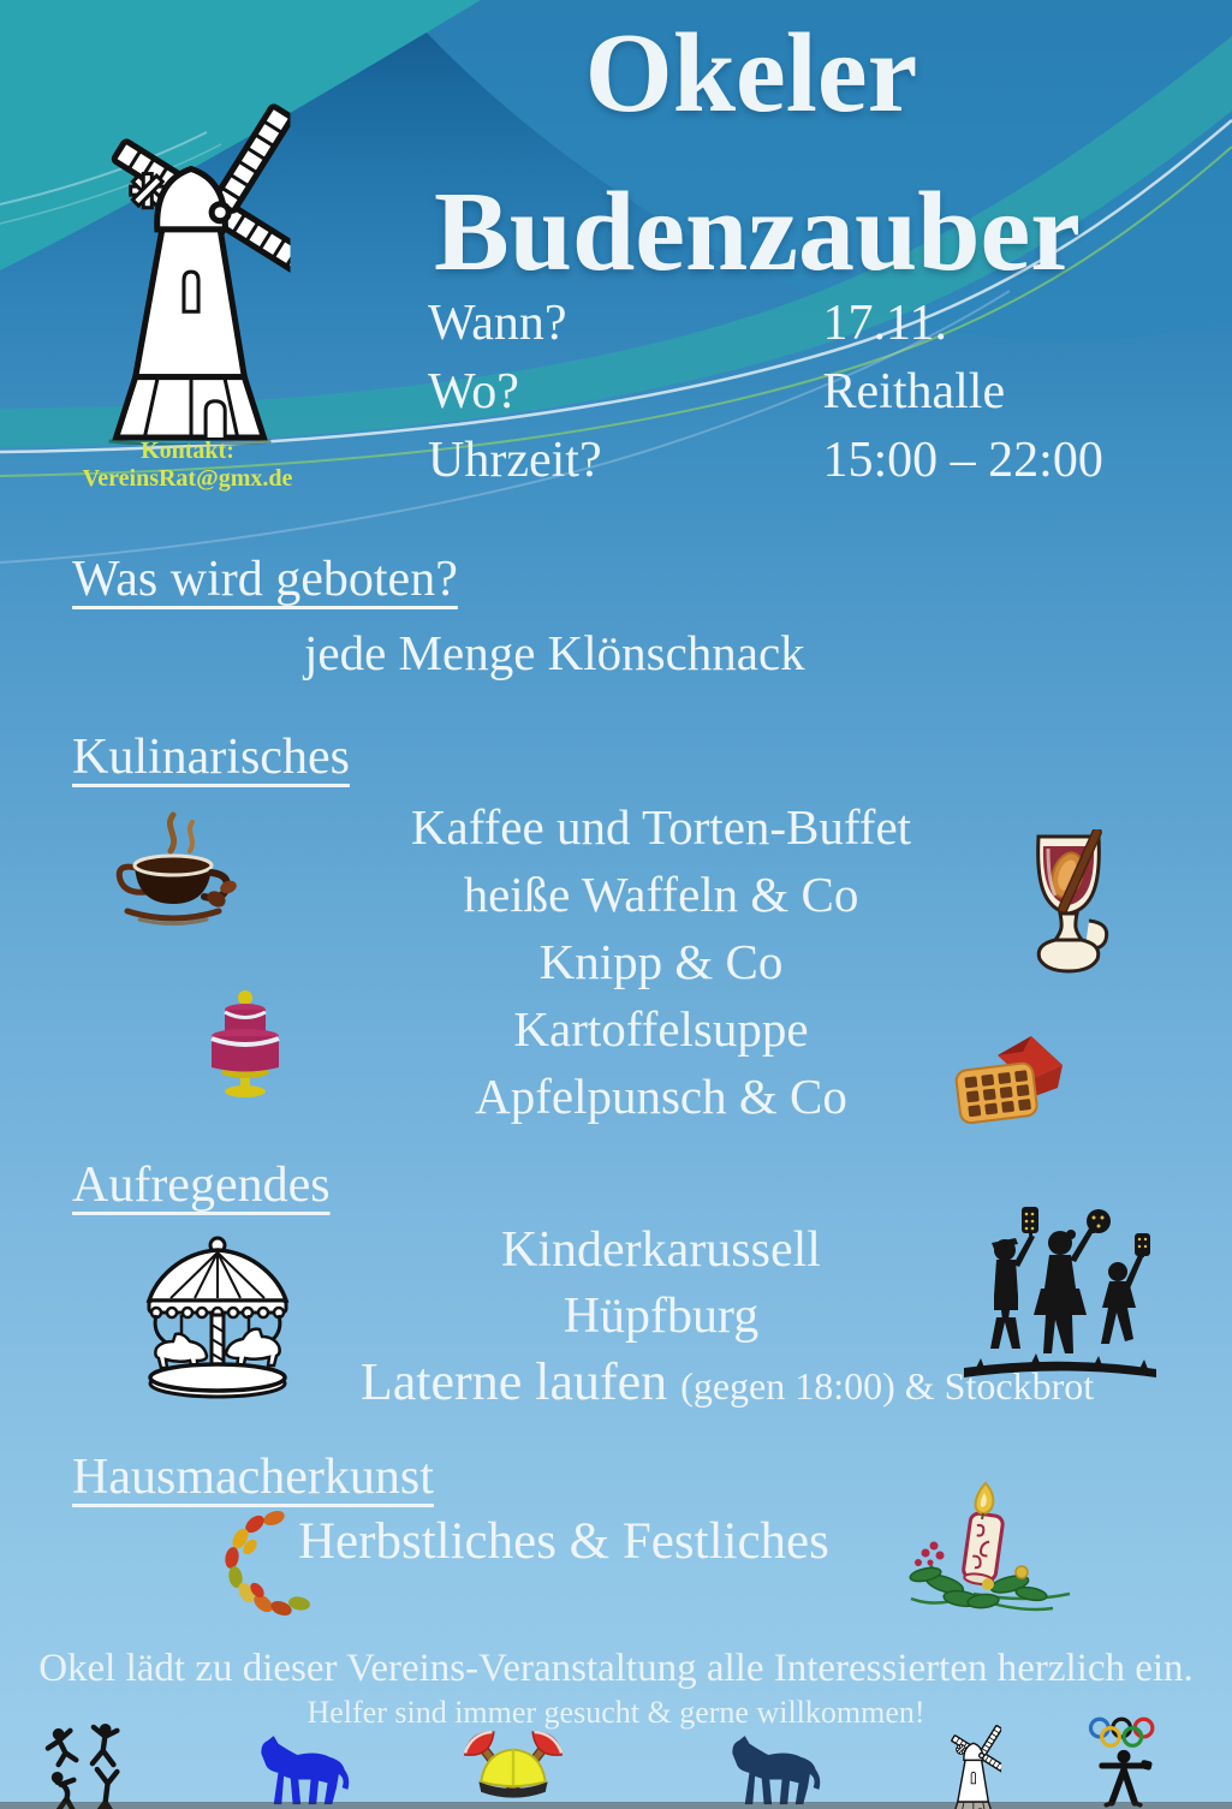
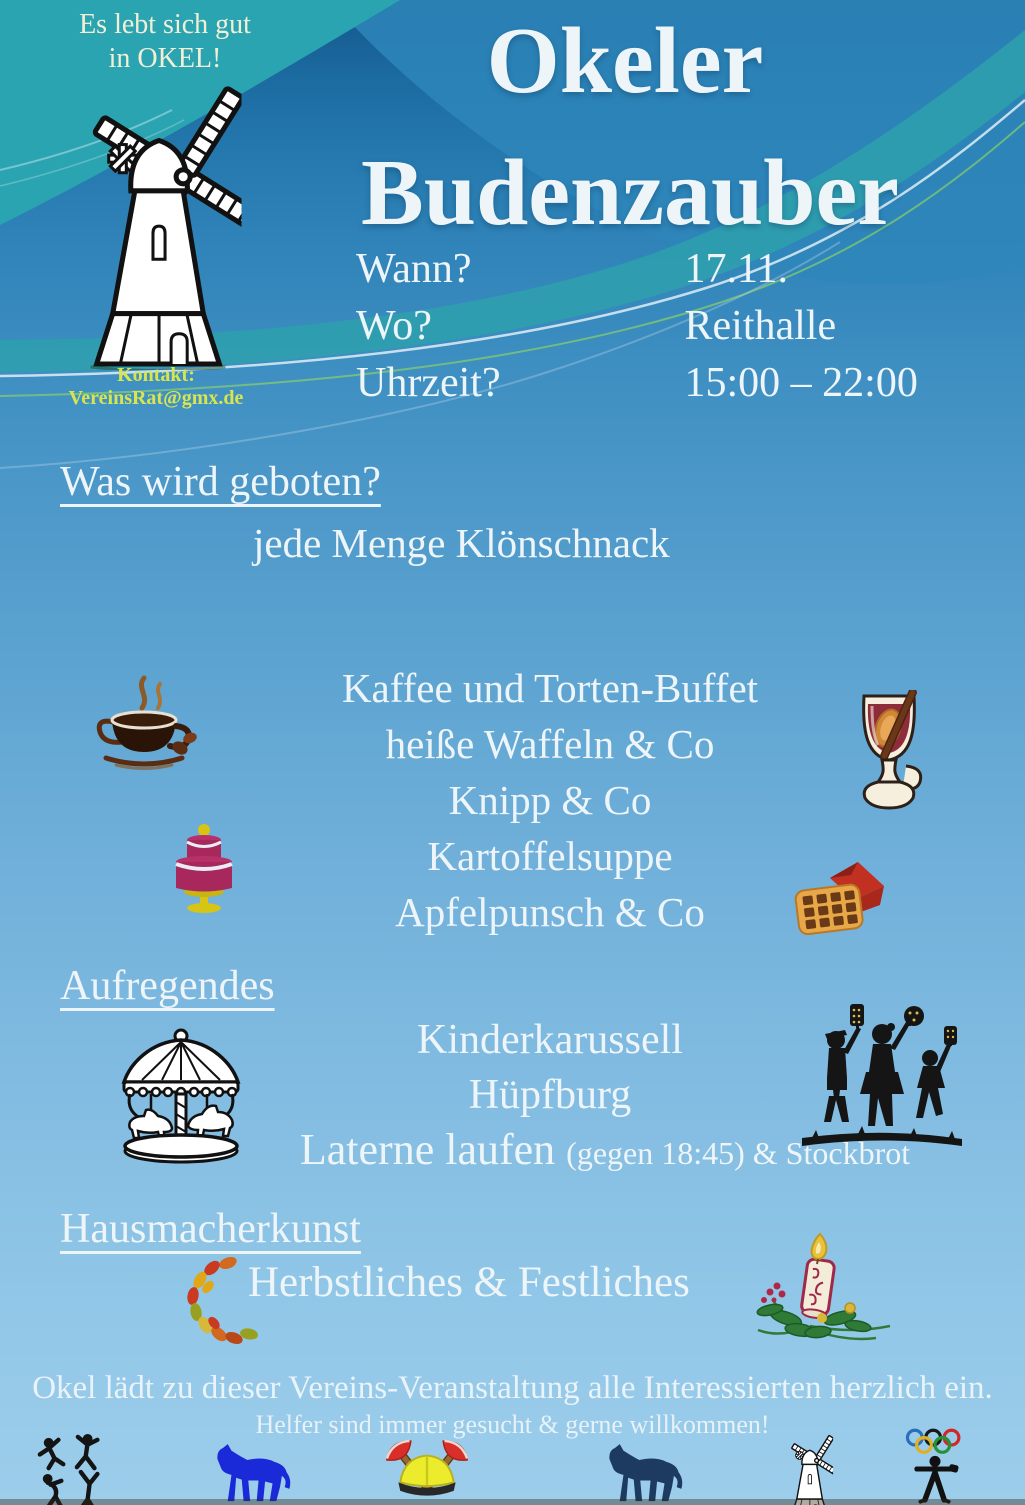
+ Es lebt sich gut
+ in OKEL!
  Kontakt:
  VereinsRat@gmx.de
  Okeler
  Budenzauber
  Wann? 17.11.
  Wo? Reithalle
  Uhrzeit? 15:00 – 22:00
  Was wird geboten?
  jede Menge Klönschnack
- Kulinarisches
  Kaffee und Torten-Buffet
  heiße Waffeln & Co
  Knipp & Co
  Kartoffelsuppe
  Apfelpunsch & Co
  Aufregendes
  Kinderkarussell
  Hüpfburg
- Laterne laufen (gegen 18:00) & Stockbrot
+ Laterne laufen (gegen 18:45) & Stockbrot
  Hausmacherkunst
  Herbstliches & Festliches
  Okel lädt zu dieser Vereins-Veranstaltung alle Interessierten herzlich ein.
  Helfer sind immer gesucht & gerne willkommen!
